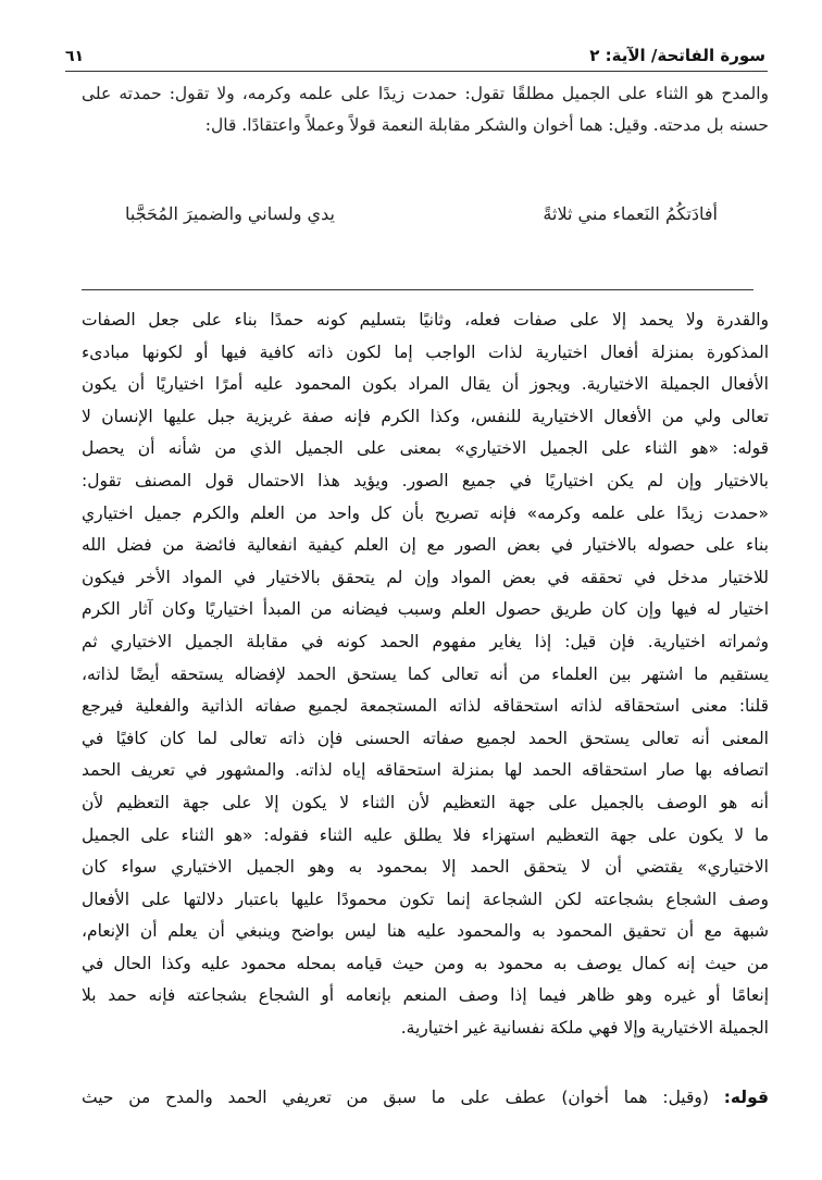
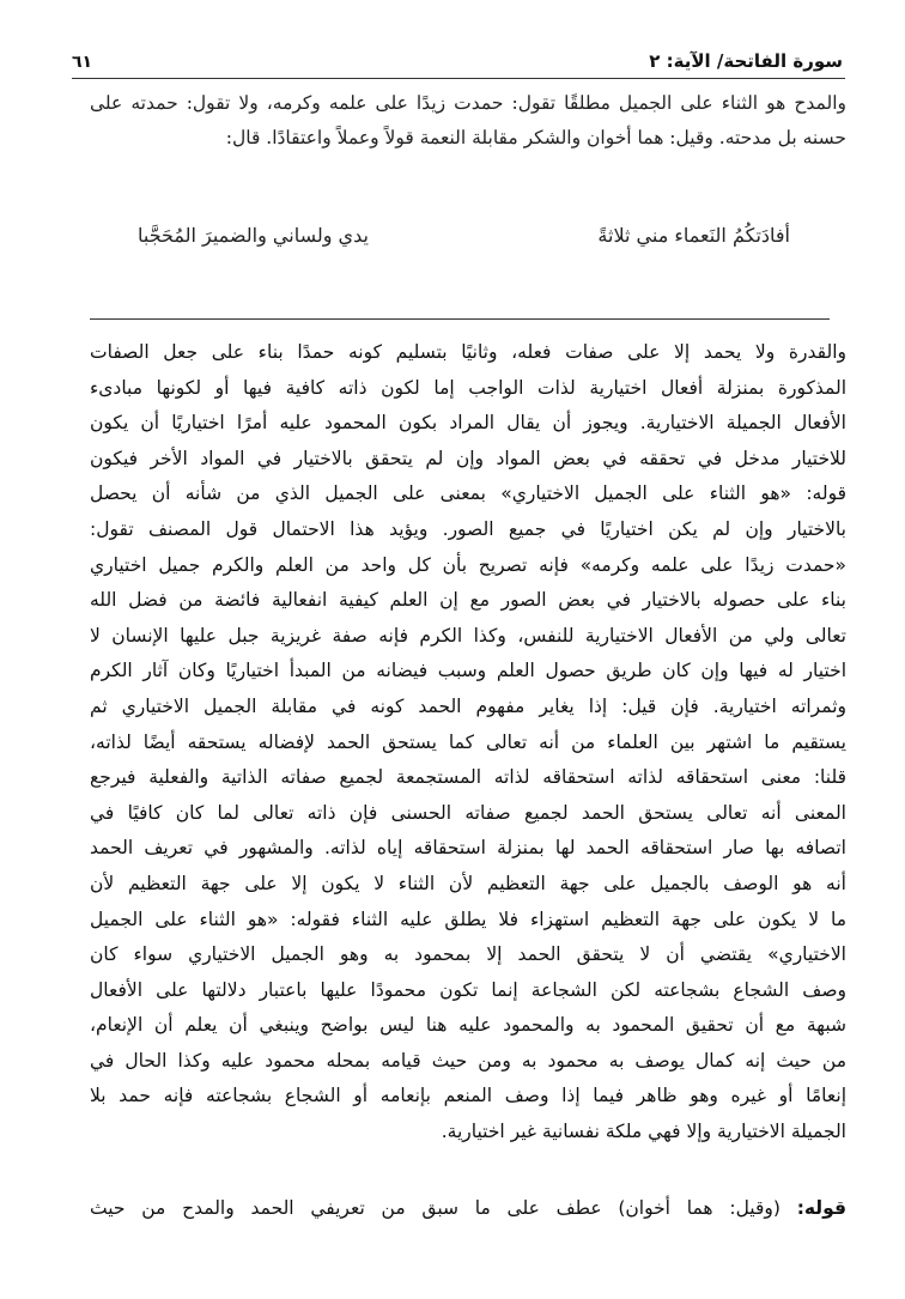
  سورة الفاتحة/ الآية: ٢
  ٦١
  والمدح هو الثناء على الجميل مطلقًا تقول: حمدت زيدًا على علمه وكرمه، ولا تقول: حمدته على حسنه بل مدحته. وقيل: هما أخوان والشكر مقابلة النعمة قولاً وعملاً واعتقادًا. قال:
  أفادَتكُمُ النَعماء مني ثلاثةً
  يدي ولساني والضميرَ المُحَجَّبا
  والقدرة ولا يحمد إلا على صفات فعله، وثانيًا بتسليم كونه حمدًا بناء على جعل الصفات
  المذكورة بمنزلة أفعال اختيارية لذات الواجب إما لكون ذاته كافية فيها أو لكونها مبادىء
  الأفعال الجميلة الاختيارية. ويجوز أن يقال المراد بكون المحمود عليه أمرًا اختياريًا أن يكون
- تعالى ولي من الأفعال الاختيارية للنفس، وكذا الكرم فإنه صفة غريزية جبل عليها الإنسان لا
+ للاختيار مدخل في تحققه في بعض المواد وإن لم يتحقق بالاختيار في المواد الأخر فيكون
  قوله: «هو الثناء على الجميل الاختياري» بمعنى على الجميل الذي من شأنه أن يحصل
  بالاختيار وإن لم يكن اختياريًا في جميع الصور. ويؤيد هذا الاحتمال قول المصنف تقول:
  «حمدت زيدًا على علمه وكرمه» فإنه تصريح بأن كل واحد من العلم والكرم جميل اختياري
  بناء على حصوله بالاختيار في بعض الصور مع إن العلم كيفية انفعالية فائضة من فضل الله
- للاختيار مدخل في تحققه في بعض المواد وإن لم يتحقق بالاختيار في المواد الأخر فيكون
+ تعالى ولي من الأفعال الاختيارية للنفس، وكذا الكرم فإنه صفة غريزية جبل عليها الإنسان لا
  اختيار له فيها وإن كان طريق حصول العلم وسبب فيضانه من المبدأ اختياريًا وكان آثار الكرم
  وثمراته اختيارية. فإن قيل: إذا يغاير مفهوم الحمد كونه في مقابلة الجميل الاختياري ثم
  يستقيم ما اشتهر بين العلماء من أنه تعالى كما يستحق الحمد لإفضاله يستحقه أيضًا لذاته،
  قلنا: معنى استحقاقه لذاته استحقاقه لذاته المستجمعة لجميع صفاته الذاتية والفعلية فيرجع
  المعنى أنه تعالى يستحق الحمد لجميع صفاته الحسنى فإن ذاته تعالى لما كان كافيًا في
  اتصافه بها صار استحقاقه الحمد لها بمنزلة استحقاقه إياه لذاته. والمشهور في تعريف الحمد
  أنه هو الوصف بالجميل على جهة التعظيم لأن الثناء لا يكون إلا على جهة التعظيم لأن
  ما لا يكون على جهة التعظيم استهزاء فلا يطلق عليه الثناء فقوله: «هو الثناء على الجميل
  الاختياري» يقتضي أن لا يتحقق الحمد إلا بمحمود به وهو الجميل الاختياري سواء كان
  وصف الشجاع بشجاعته لكن الشجاعة إنما تكون محمودًا عليها باعتبار دلالتها على الأفعال
  شبهة مع أن تحقيق المحمود به والمحمود عليه هنا ليس بواضح وينبغي أن يعلم أن الإنعام،
  من حيث إنه كمال يوصف به محمود به ومن حيث قيامه بمحله محمود عليه وكذا الحال في
  إنعامًا أو غيره وهو ظاهر فيما إذا وصف المنعم بإنعامه أو الشجاع بشجاعته فإنه حمد بلا
  الجميلة الاختيارية وإلا فهي ملكة نفسانية غير اختيارية.
  قوله: (وقيل: هما أخوان) عطف على ما سبق من تعريفي الحمد والمدح من حيث
